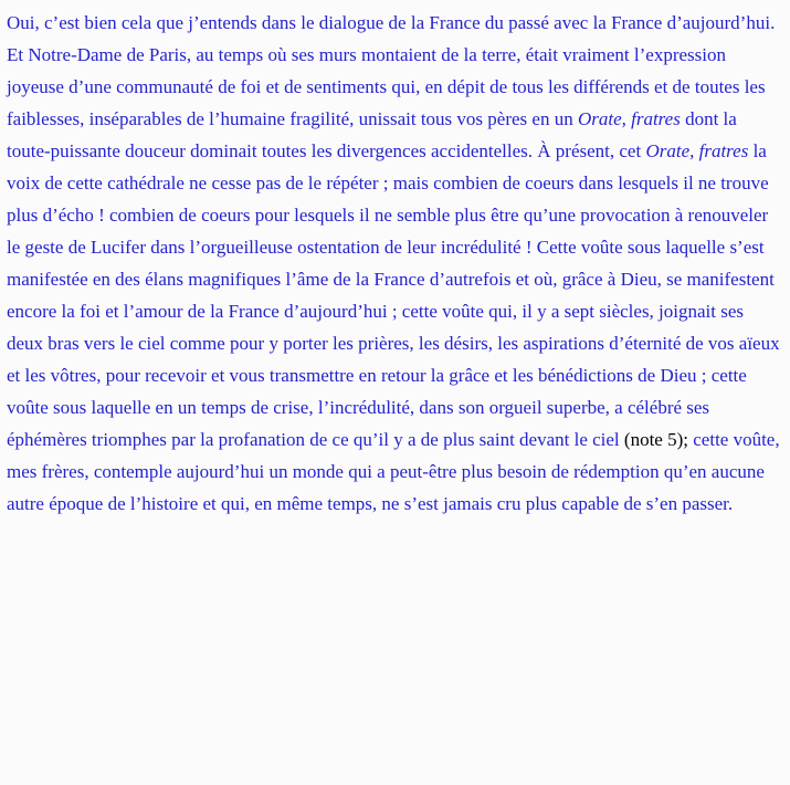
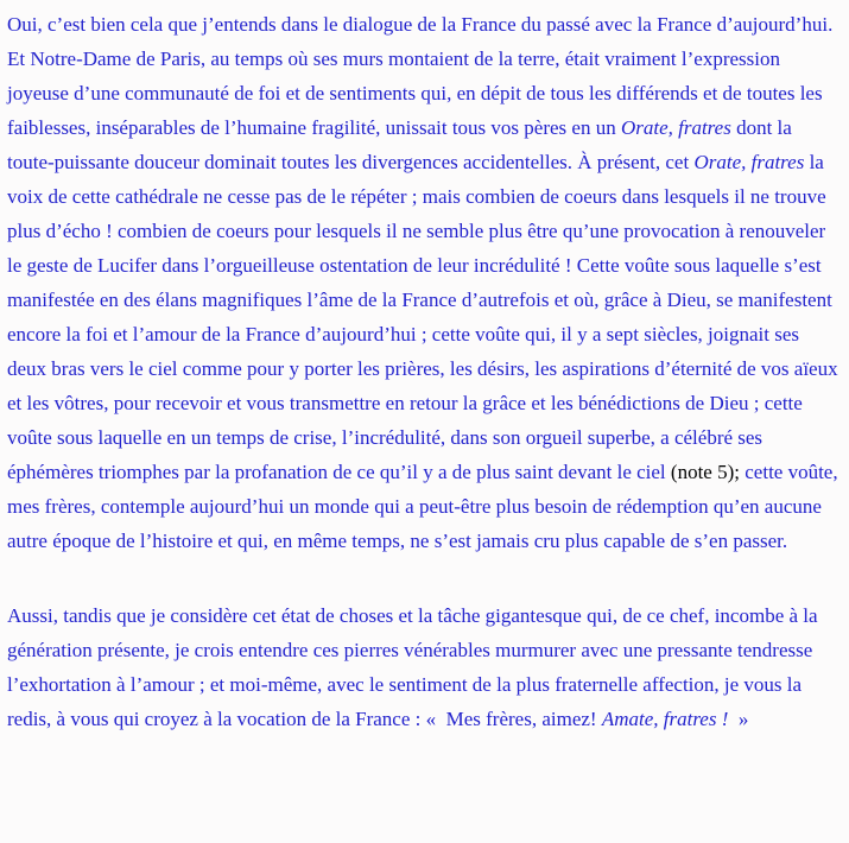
  Oui, c’est bien cela que j’entends dans le dialogue de la France du passé avec la France d’aujourd’hui. Et Notre-Dame de Paris, au temps où ses murs montaient de la terre, était vraiment l’expression joyeuse d’une communauté de foi et de sentiments qui, en dépit de tous les différends et de toutes les faiblesses, inséparables de l’humaine fragilité, unissait tous vos pères en un Orate, fratres dont la toute-puissante douceur dominait toutes les divergences accidentelles. À présent, cet Orate, fratres la voix de cette cathédrale ne cesse pas de le répéter ; mais combien de coeurs dans lesquels il ne trouve plus d’écho ! combien de coeurs pour lesquels il ne semble plus être qu’une provocation à renouveler le geste de Lucifer dans l’orgueilleuse ostentation de leur incrédulité ! Cette voûte sous laquelle s’est manifestée en des élans magnifiques l’âme de la France d’autrefois et où, grâce à Dieu, se manifestent encore la foi et l’amour de la France d’aujourd’hui ; cette voûte qui, il y a sept siècles, joignait ses deux bras vers le ciel comme pour y porter les prières, les désirs, les aspirations d’éternité de vos aïeux et les vôtres, pour recevoir et vous transmettre en retour la grâce et les bénédictions de Dieu ; cette voûte sous laquelle en un temps de crise, l’incrédulité, dans son orgueil superbe, a célébré ses éphémères triomphes par la profanation de ce qu’il y a de plus saint devant le ciel (note 5); cette voûte, mes frères, contemple aujourd’hui un monde qui a peut-être plus besoin de rédemption qu’en aucune autre époque de l’histoire et qui, en même temps, ne s’est jamais cru plus capable de s’en passer.
+ Aussi, tandis que je considère cet état de choses et la tâche gigantesque qui, de ce chef, incombe à la génération présente, je crois entendre ces pierres vénérables murmurer avec une pressante tendresse l’exhortation à l’amour ; et moi-même, avec le sentiment de la plus fraternelle affection, je vous la redis, à vous qui croyez à la vocation de la France : « Mes frères, aimez! Amate, fratres ! »
